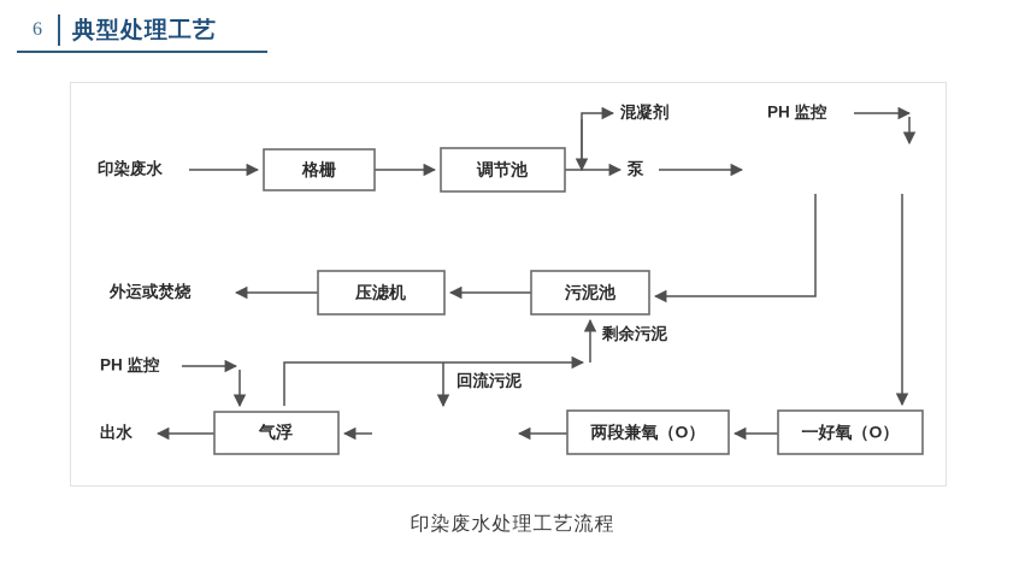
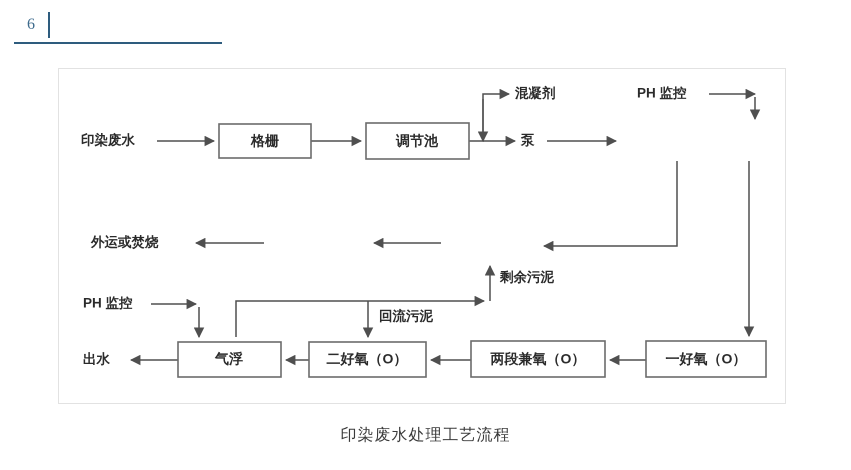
  6
- 典型处理工艺
  格栅
  调节池
- 压滤机
- 污泥池
  气浮
+ 二好氧（O）
  两段兼氧（O）
  一好氧（O）
  印染废水
  混凝剂
  泵
  PH 监控
  外运或焚烧
  剩余污泥
  PH 监控
  回流污泥
  出水
  印染废水处理工艺流程
